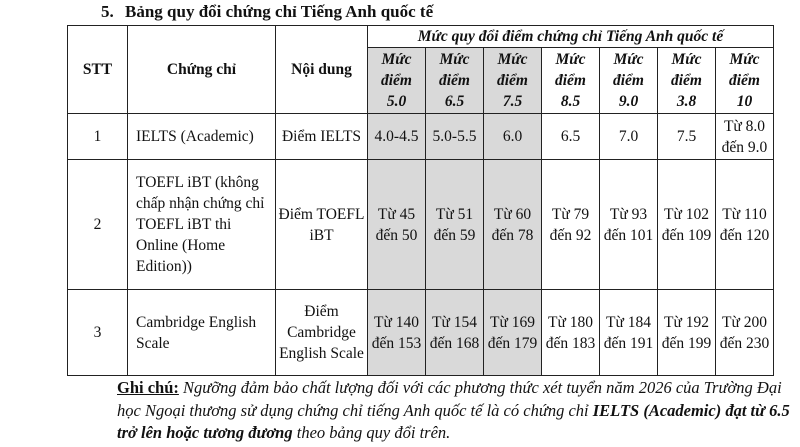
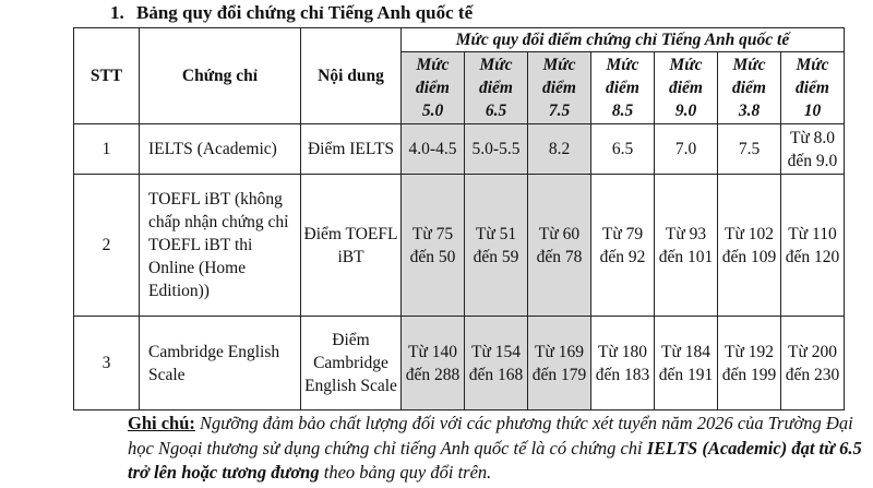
- 5. Bảng quy đổi chứng chỉ Tiếng Anh quốc tế
+ 1. Bảng quy đổi chứng chỉ Tiếng Anh quốc tế
  STT	Chứng chỉ	Nội dung	Mức quy đổi điểm chứng chỉ Tiếng Anh quốc tế
  Mức điểm5.0	Mức điểm6.5	Mức điểm7.5	Mức điểm8.5	Mức điểm9.0	Mức điểm3.8	Mức điểm10
- 1	IELTS (Academic)	Điểm IELTS	4.0-4.5	5.0-5.5	6.0	6.5	7.0	7.5	Từ 8.0 đến 9.0
+ 1	IELTS (Academic)	Điểm IELTS	4.0-4.5	5.0-5.5	8.2	6.5	7.0	7.5	Từ 8.0 đến 9.0
- 2	TOEFL iBT (không chấp nhận chứng chỉ TOEFL iBT thi Online (Home Edition))	Điểm TOEFL iBT	Từ 45 đến 50	Từ 51 đến 59	Từ 60 đến 78	Từ 79 đến 92	Từ 93 đến 101	Từ 102 đến 109	Từ 110 đến 120
+ 2	TOEFL iBT (không chấp nhận chứng chỉ TOEFL iBT thi Online (Home Edition))	Điểm TOEFL iBT	Từ 75 đến 50	Từ 51 đến 59	Từ 60 đến 78	Từ 79 đến 92	Từ 93 đến 101	Từ 102 đến 109	Từ 110 đến 120
- 3	Cambridge English Scale	Điểm Cambridge English Scale	Từ 140 đến 153	Từ 154 đến 168	Từ 169 đến 179	Từ 180 đến 183	Từ 184 đến 191	Từ 192 đến 199	Từ 200 đến 230
+ 3	Cambridge English Scale	Điểm Cambridge English Scale	Từ 140 đến 288	Từ 154 đến 168	Từ 169 đến 179	Từ 180 đến 183	Từ 184 đến 191	Từ 192 đến 199	Từ 200 đến 230
  Ghi chú: Ngưỡng đảm bảo chất lượng đối với các phương thức xét tuyển năm 2026 của Trường Đại học Ngoại thương sử dụng chứng chỉ tiếng Anh quốc tế là có chứng chỉ IELTS (Academic) đạt từ 6.5 trở lên hoặc tương đương theo bảng quy đổi trên.
